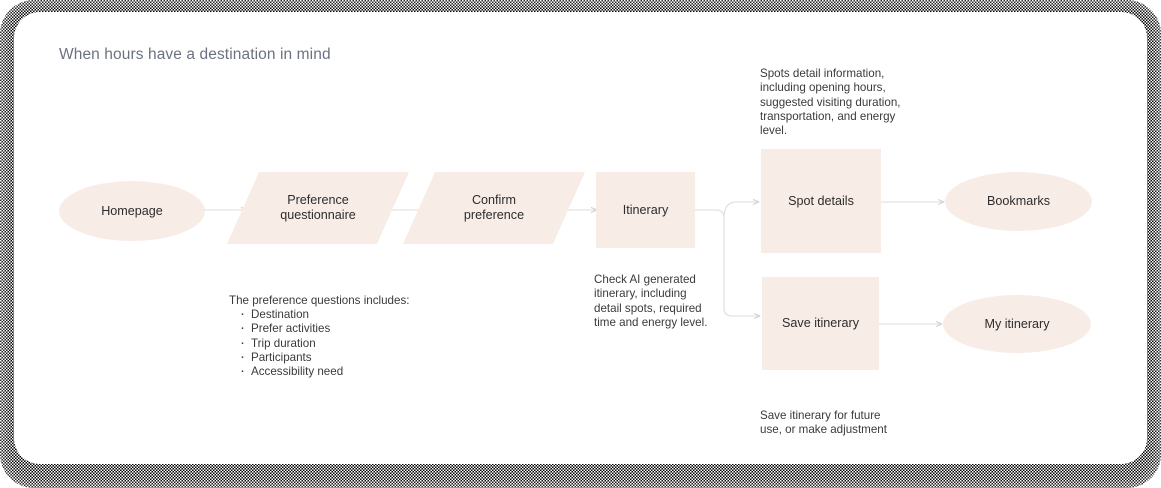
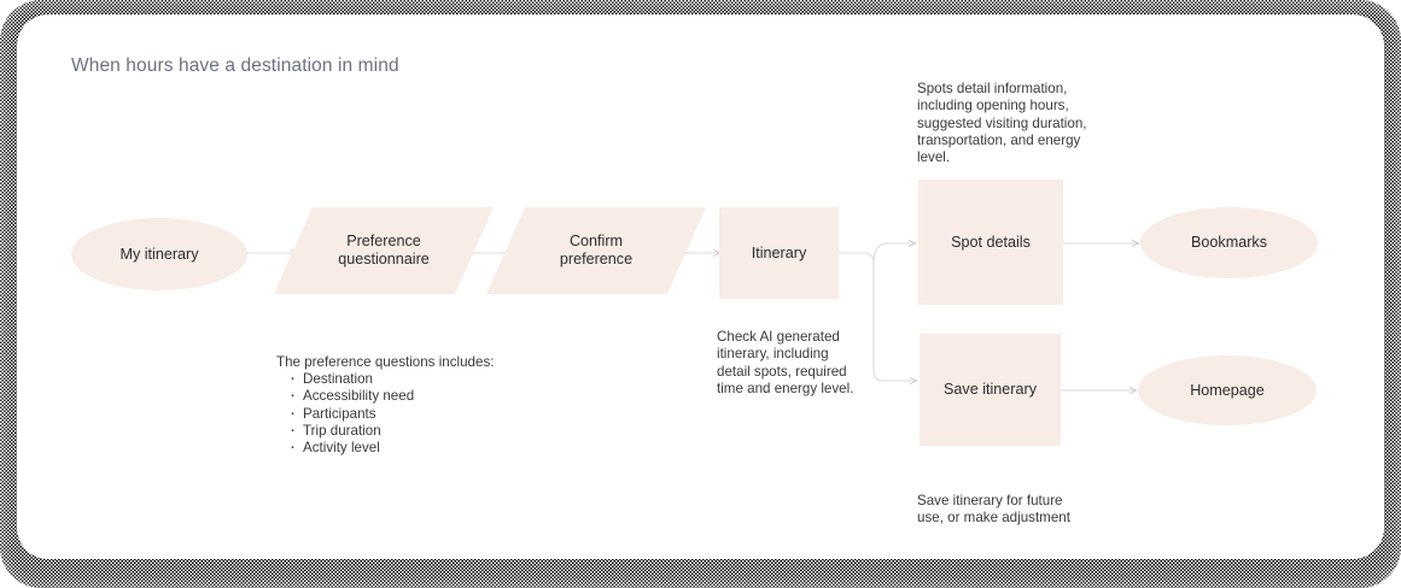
  When hours have a destination in mind
- Homepage
+ My itinerary
  Preference
  questionnaire
  Confirm
  preference
  Itinerary
  Spot details
  Bookmarks
  Save itinerary
- My itinerary
+ Homepage
  Spots detail information,
  including opening hours,
  suggested visiting duration,
  transportation, and energy
  level.
  Check AI generated
  itinerary, including
  detail spots, required
  time and energy level.
  Save itinerary for future
  use, or make adjustment
  The preference questions includes:
  Destination
- Prefer activities
- Trip duration
+ Accessibility need
  Participants
- Accessibility need
+ Trip duration
+ Activity level
